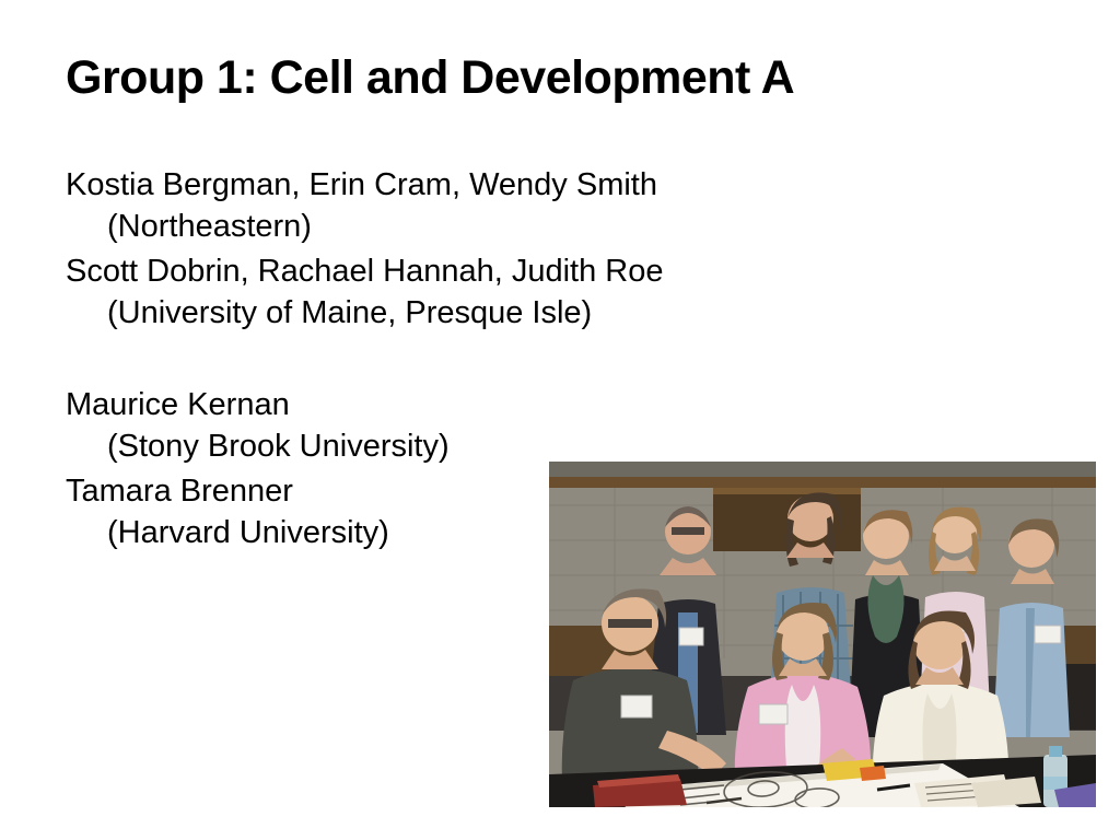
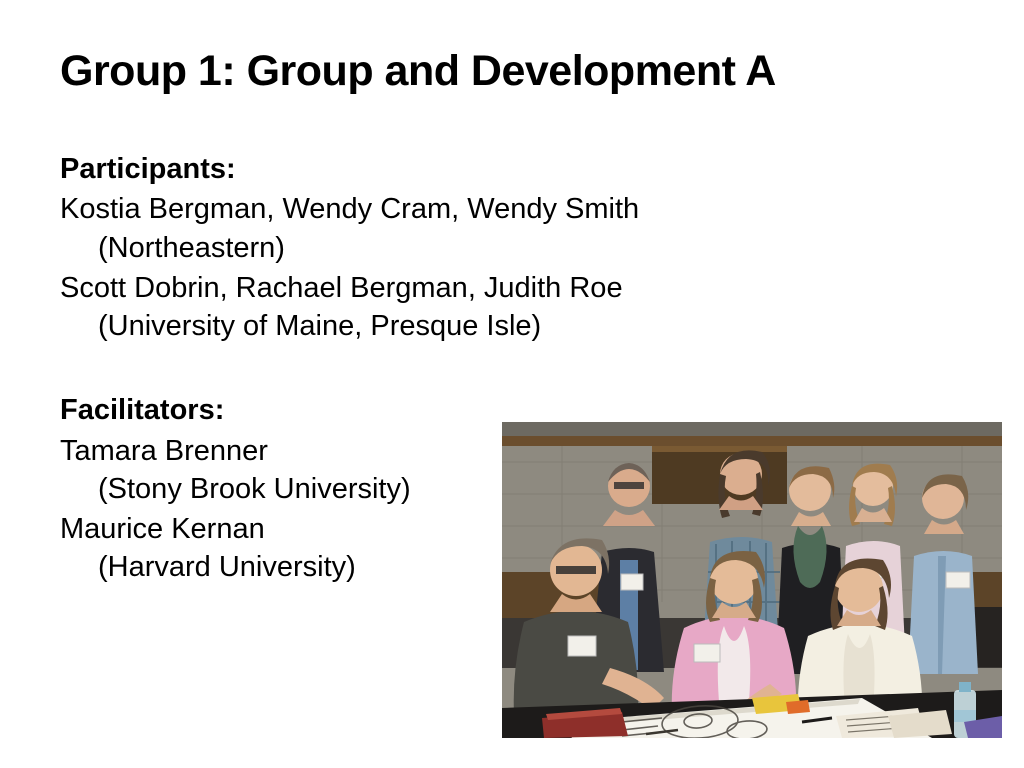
- Group 1: Cell and Development A
+ Group 1: Group and Development A
+ Participants:
- Kostia Bergman, Erin Cram, Wendy Smith
+ Kostia Bergman, Wendy Cram, Wendy Smith
  (Northeastern)
- Scott Dobrin, Rachael Hannah, Judith Roe
+ Scott Dobrin, Rachael Bergman, Judith Roe
  (University of Maine, Presque Isle)
+ Facilitators:
- Maurice Kernan
+ Tamara Brenner
  (Stony Brook University)
- Tamara Brenner
+ Maurice Kernan
  (Harvard University)
